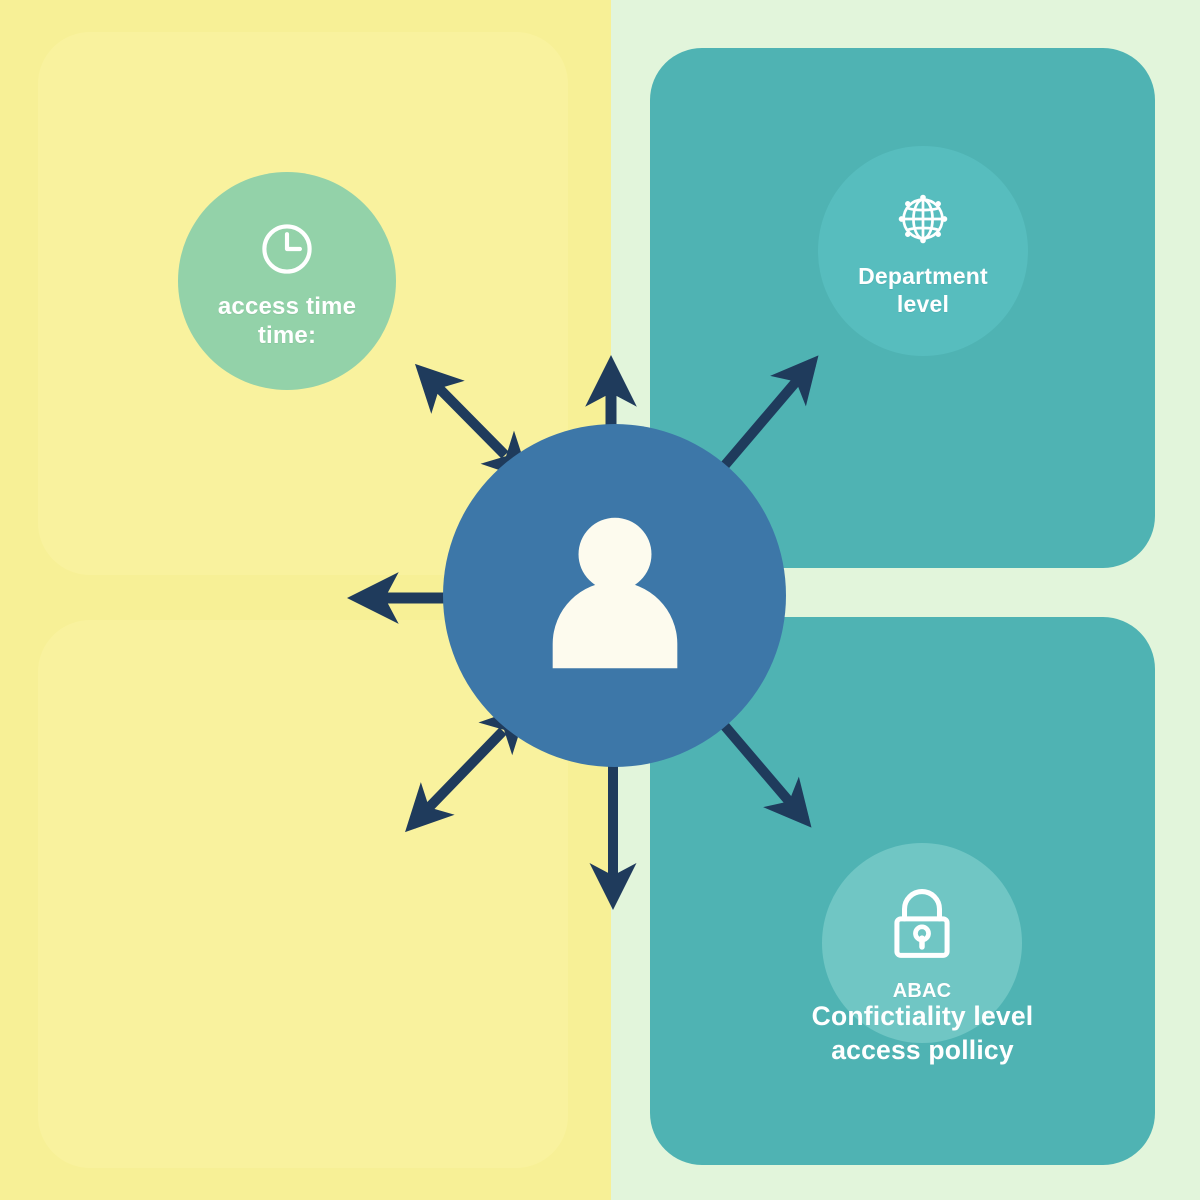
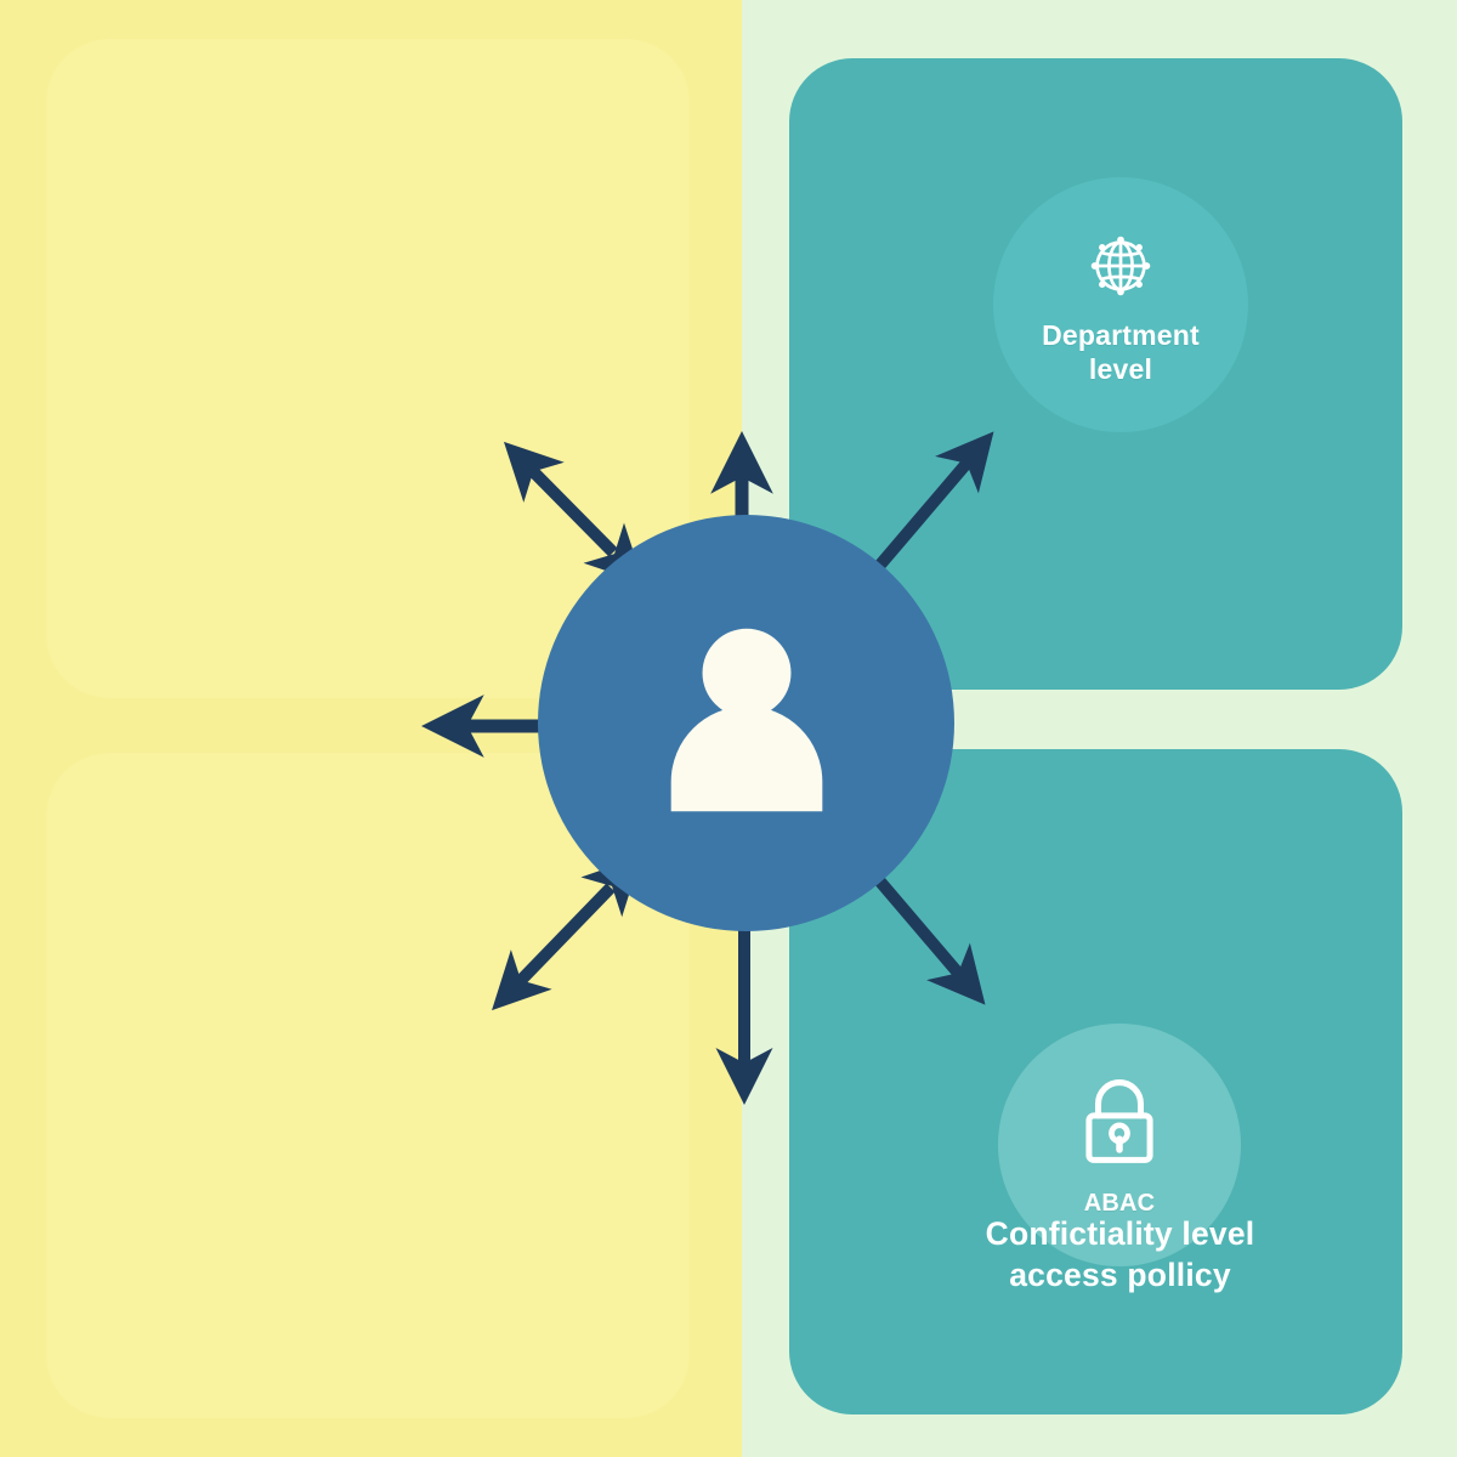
- access time
- time:
  Department
  level
  ABAC
  Confictiality level
  access pollicy
